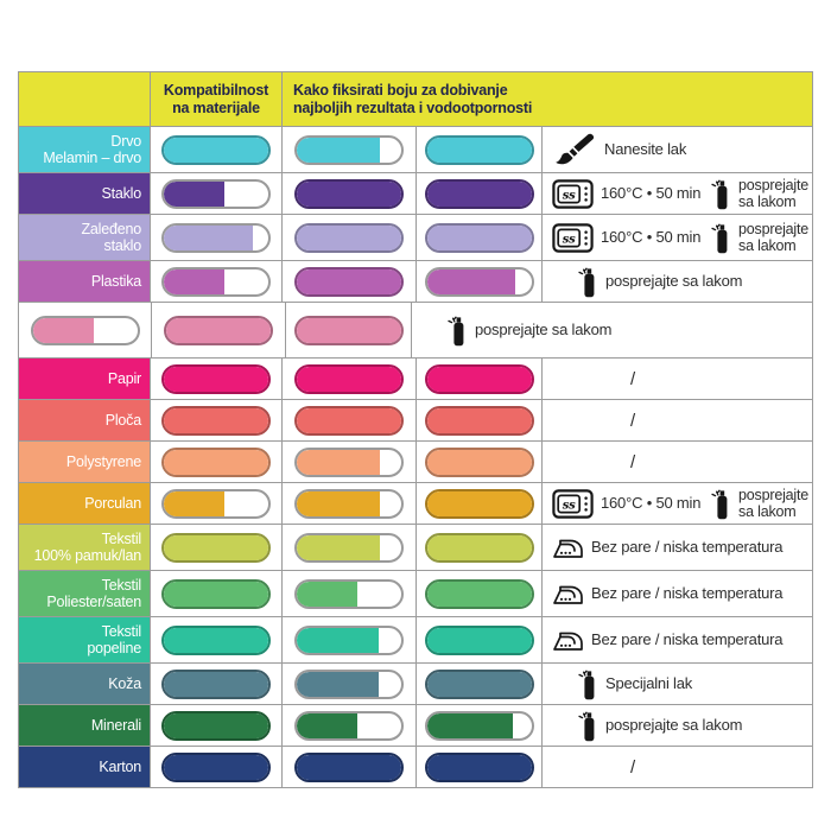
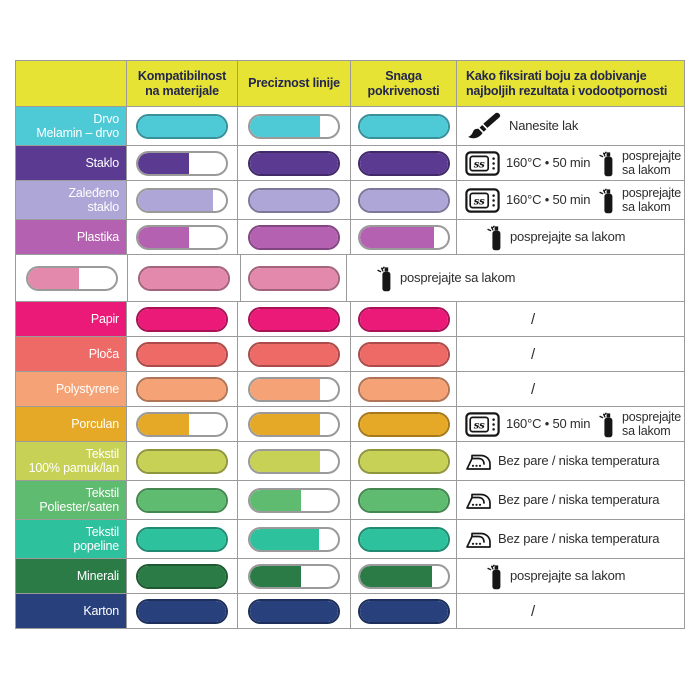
  Kompatibilnost na materijale
+ Preciznost linije
+ Snaga pokrivenosti
  Kako fiksirati boju za dobivanje najboljih rezultata i vodootpornosti
  Drvo
  Melamin – drvo
  Nanesite lak
  Staklo
  ss
  160°C • 50 min
  posprejajte
  sa lakom
  Zaleđeno
  staklo
  ss
  160°C • 50 min
  posprejajte
  sa lakom
  Plastika
  posprejajte sa lakom
  posprejajte sa lakom
  Papir
  /
  Ploča
  /
  Polystyrene
  /
  Porculan
  ss
  160°C • 50 min
  posprejajte
  sa lakom
  Tekstil
  100% pamuk/lan
  Bez pare / niska temperatura
  Tekstil
  Poliester/saten
  Bez pare / niska temperatura
  Tekstil
  popeline
  Bez pare / niska temperatura
- Koža
- Specijalni lak
  Minerali
  posprejajte sa lakom
  Karton
  /
